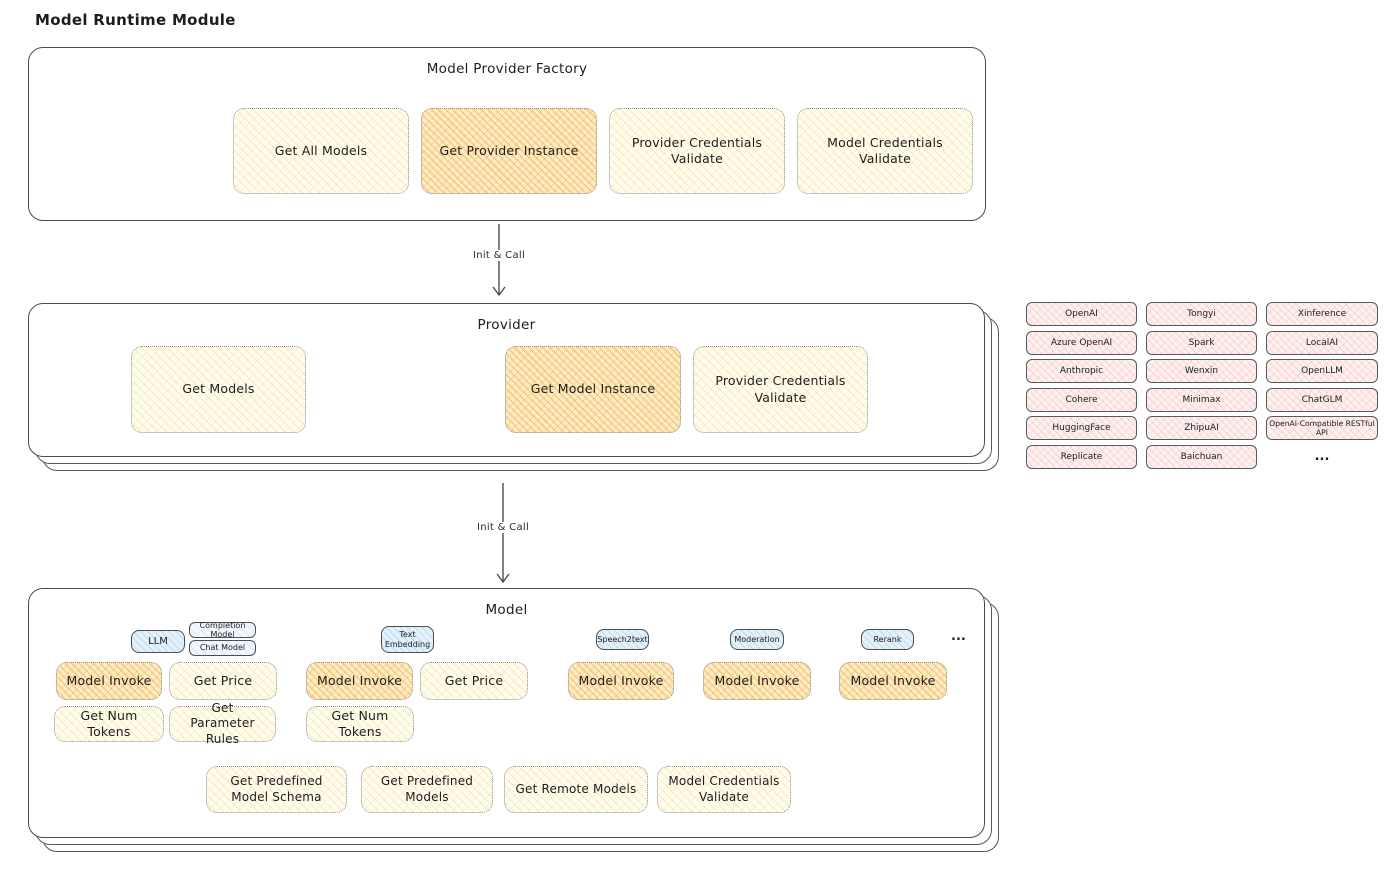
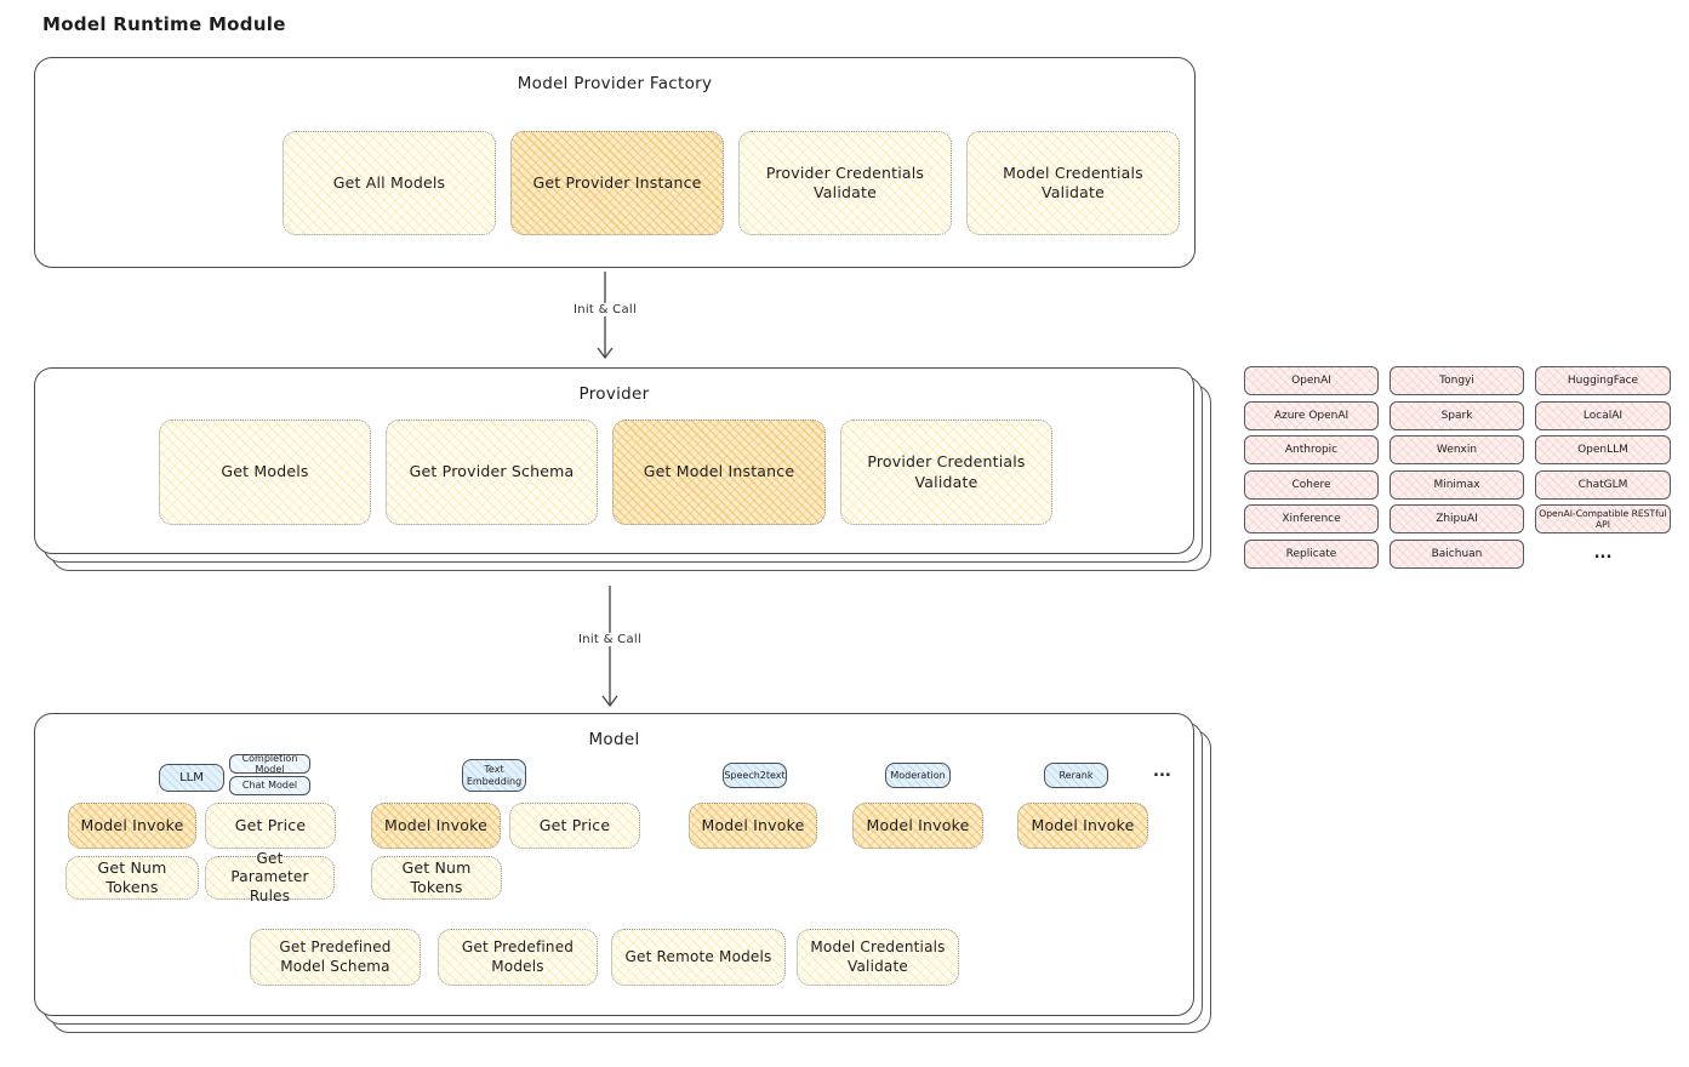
  Model Runtime Module
  Model Provider Factory
  Get All Models
  Get Provider Instance
  Provider Credentials Validate
  Model Credentials Validate
  Init & Call
  Provider
  Get Models
+ Get Provider Schema
  Get Model Instance
  Provider Credentials Validate
  OpenAI
  Tongyi
- Xinference
+ HuggingFace
  Azure OpenAI
  Spark
  LocalAI
  Anthropic
  Wenxin
  OpenLLM
  Cohere
  Minimax
  ChatGLM
- HuggingFace
+ Xinference
  ZhipuAI
  OpenAI-Compatible RESTful API
  Replicate
  Baichuan
  ...
  Init & Call
  Model
  LLM
  Completion Model
  Chat Model
  Text Embedding
  Speech2text
  Moderation
  Rerank
  ...
  Model Invoke
  Get Price
  Model Invoke
  Get Price
  Model Invoke
  Model Invoke
  Model Invoke
  Get Num Tokens
  Get Parameter Rules
  Get Num Tokens
  Get Predefined Model Schema
  Get Predefined Models
  Get Remote Models
  Model Credentials Validate
